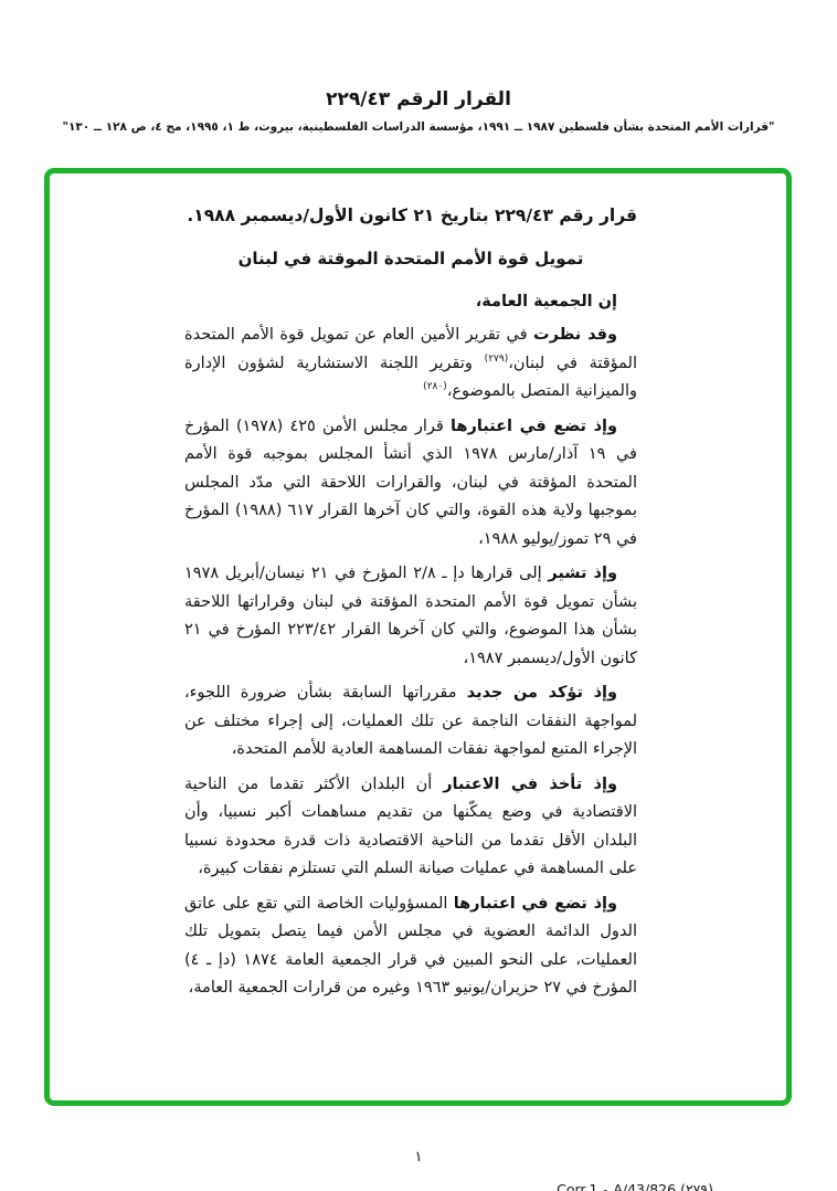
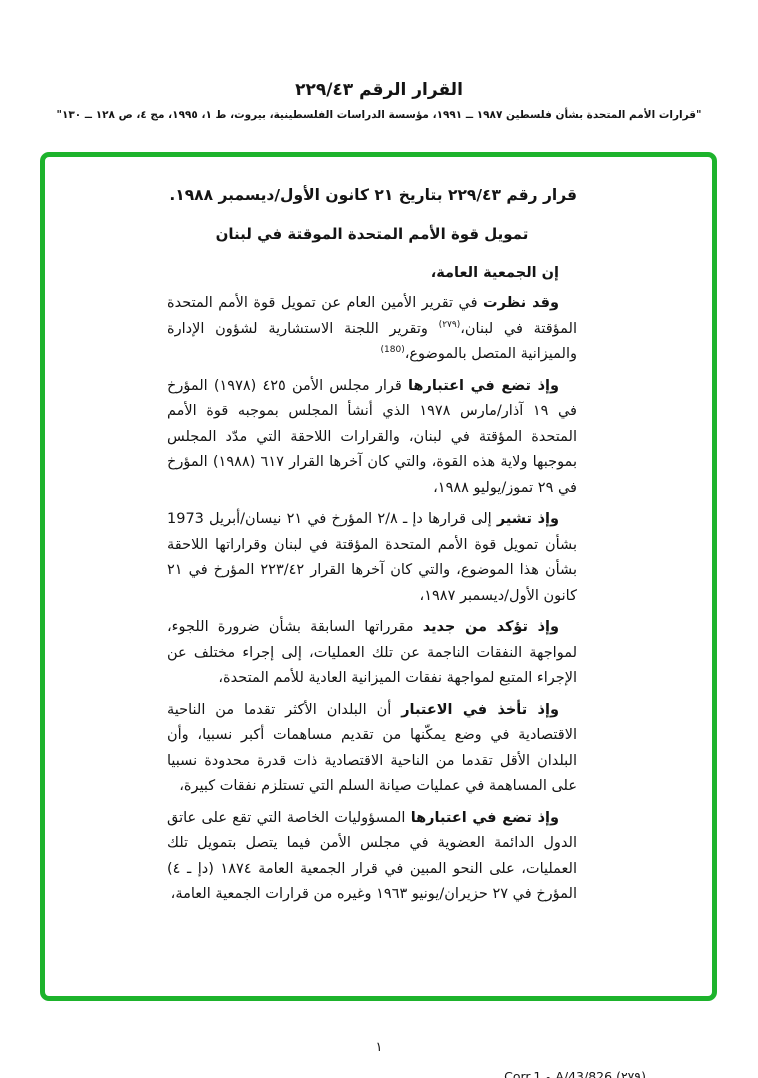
  القرار الرقم ٢٢٩/٤٣
  "قرارات الأمم المتحدة بشأن فلسطين ١٩٨٧ ــ ١٩٩١، مؤسسة الدراسات الفلسطينية، بيروت، ط ١، ١٩٩٥، مج ٤، ص ١٢٨ ــ ١٣٠"
  قرار رقم ٢٢٩/٤٣ بتاريخ ٢١ كانون الأول/ديسمبر ١٩٨٨.
  تمويل قوة الأمم المتحدة الموقتة في لبنان
  إن الجمعية العامة،
- وقد نظرت في تقرير الأمين العام عن تمويل قوة الأمم المتحدة المؤقتة في لبنان،(٢٧٩) وتقرير اللجنة الاستشارية لشؤون الإدارة والميزانية المتصل بالموضوع،(٢٨٠)
+ وقد نظرت في تقرير الأمين العام عن تمويل قوة الأمم المتحدة المؤقتة في لبنان،(٢٧٩) وتقرير اللجنة الاستشارية لشؤون الإدارة والميزانية المتصل بالموضوع،(180)
  وإذ تضع في اعتبارها قرار مجلس الأمن ٤٢٥ (١٩٧٨) المؤرخ في ١٩ آذار/مارس ١٩٧٨ الذي أنشأ المجلس بموجبه قوة الأمم المتحدة المؤقتة في لبنان، والقرارات اللاحقة التي مدّد المجلس بموجبها ولاية هذه القوة، والتي كان آخرها القرار ٦١٧ (١٩٨٨) المؤرخ في ٢٩ تموز/يوليو ١٩٨٨،
- وإذ تشير إلى قرارها دإ ـ ٢/٨ المؤرخ في ٢١ نيسان/أبريل ١٩٧٨ بشأن تمويل قوة الأمم المتحدة المؤقتة في لبنان وقراراتها اللاحقة بشأن هذا الموضوع، والتي كان آخرها القرار ٢٢٣/٤٢ المؤرخ في ٢١ كانون الأول/ديسمبر ١٩٨٧،
+ وإذ تشير إلى قرارها دإ ـ ٢/٨ المؤرخ في ٢١ نيسان/أبريل 1973 بشأن تمويل قوة الأمم المتحدة المؤقتة في لبنان وقراراتها اللاحقة بشأن هذا الموضوع، والتي كان آخرها القرار ٢٢٣/٤٢ المؤرخ في ٢١ كانون الأول/ديسمبر ١٩٨٧،
- وإذ تؤكد من جديد مقرراتها السابقة بشأن ضرورة اللجوء، لمواجهة النفقات الناجمة عن تلك العمليات، إلى إجراء مختلف عن الإجراء المتبع لمواجهة نفقات المساهمة العادية للأمم المتحدة،
+ وإذ تؤكد من جديد مقرراتها السابقة بشأن ضرورة اللجوء، لمواجهة النفقات الناجمة عن تلك العمليات، إلى إجراء مختلف عن الإجراء المتبع لمواجهة نفقات الميزانية العادية للأمم المتحدة،
  وإذ تأخذ في الاعتبار أن البلدان الأكثر تقدما من الناحية الاقتصادية في وضع يمكّنها من تقديم مساهمات أكبر نسبيا، وأن البلدان الأقل تقدما من الناحية الاقتصادية ذات قدرة محدودة نسبيا على المساهمة في عمليات صيانة السلم التي تستلزم نفقات كبيرة،
  وإذ تضع في اعتبارها المسؤوليات الخاصة التي تقع على عاتق الدول الدائمة العضوية في مجلس الأمن فيما يتصل بتمويل تلك العمليات، على النحو المبين في قرار الجمعية العامة ١٨٧٤ (دإ ـ ٤) المؤرخ في ٢٧ حزيران/يونيو ١٩٦٣ وغيره من قرارات الجمعية العامة،
  (٢٧٩)A/43/826 و Corr.1
  ١
